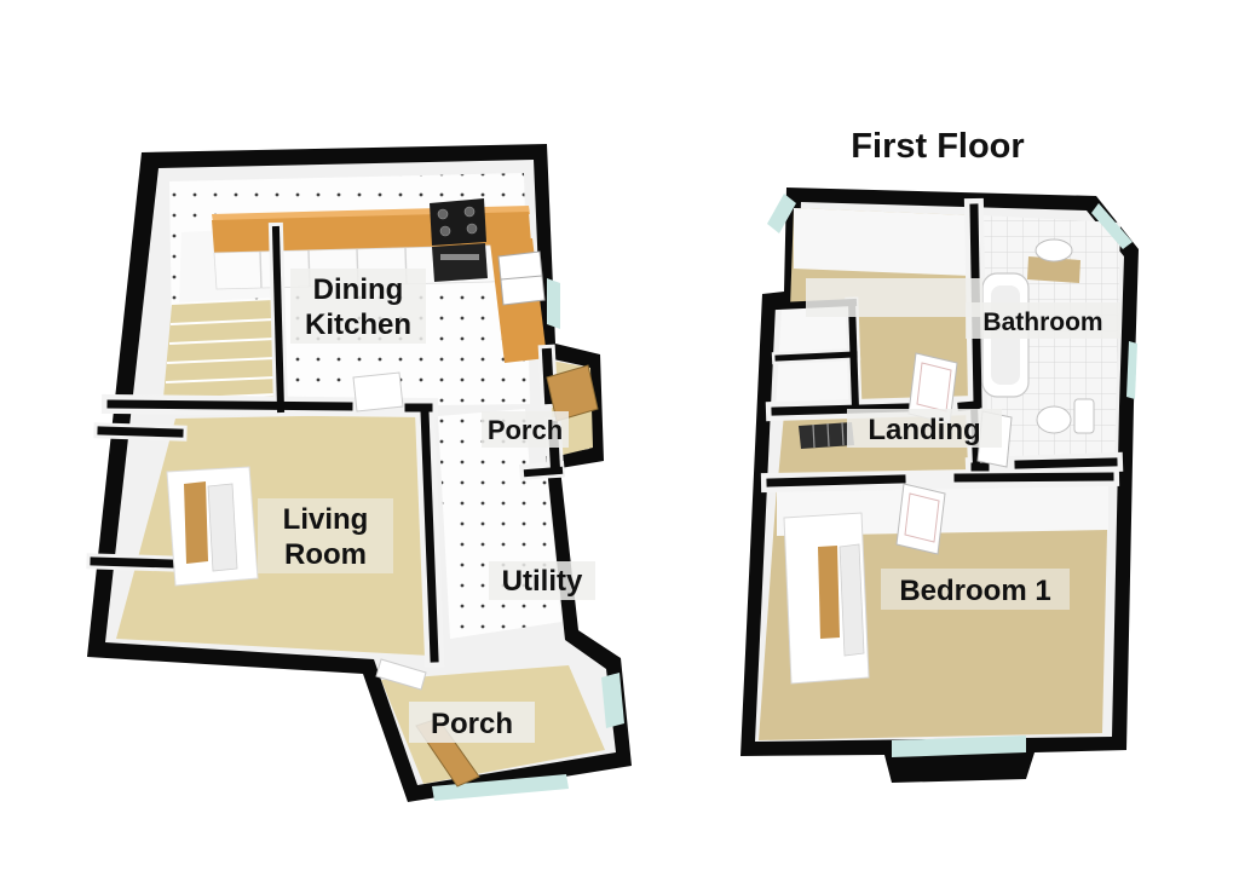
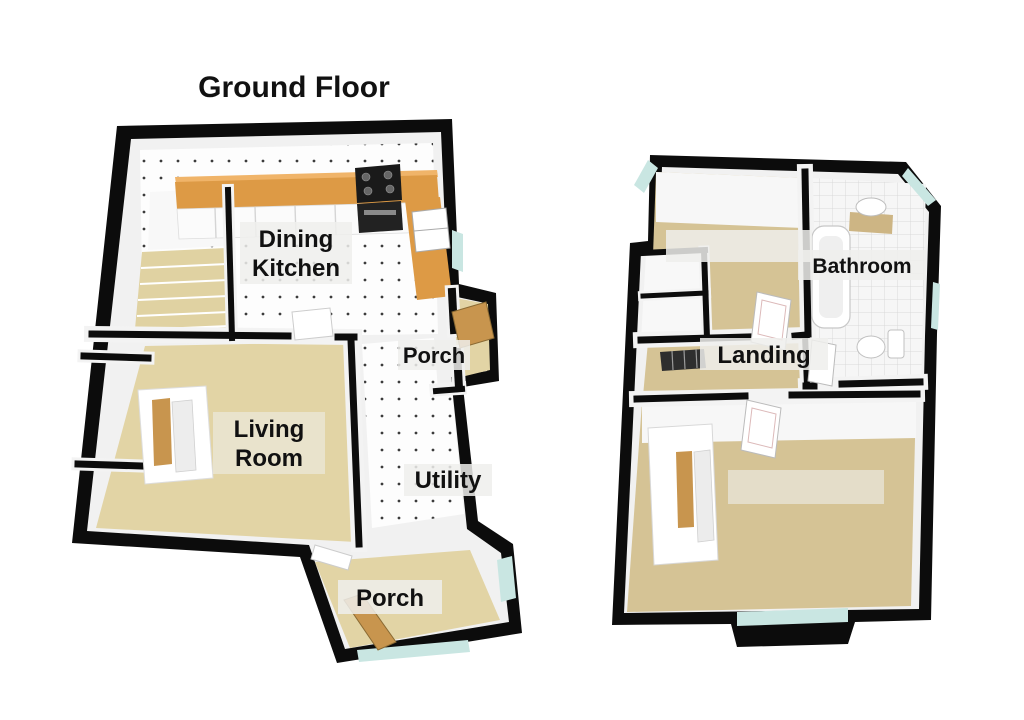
  Dining
  Kitchen
  Porch
  Living
  Room
  Utility
  Porch
+ Ground Floor
  Bathroom
  Landing
- Bedroom 1
- First Floor
